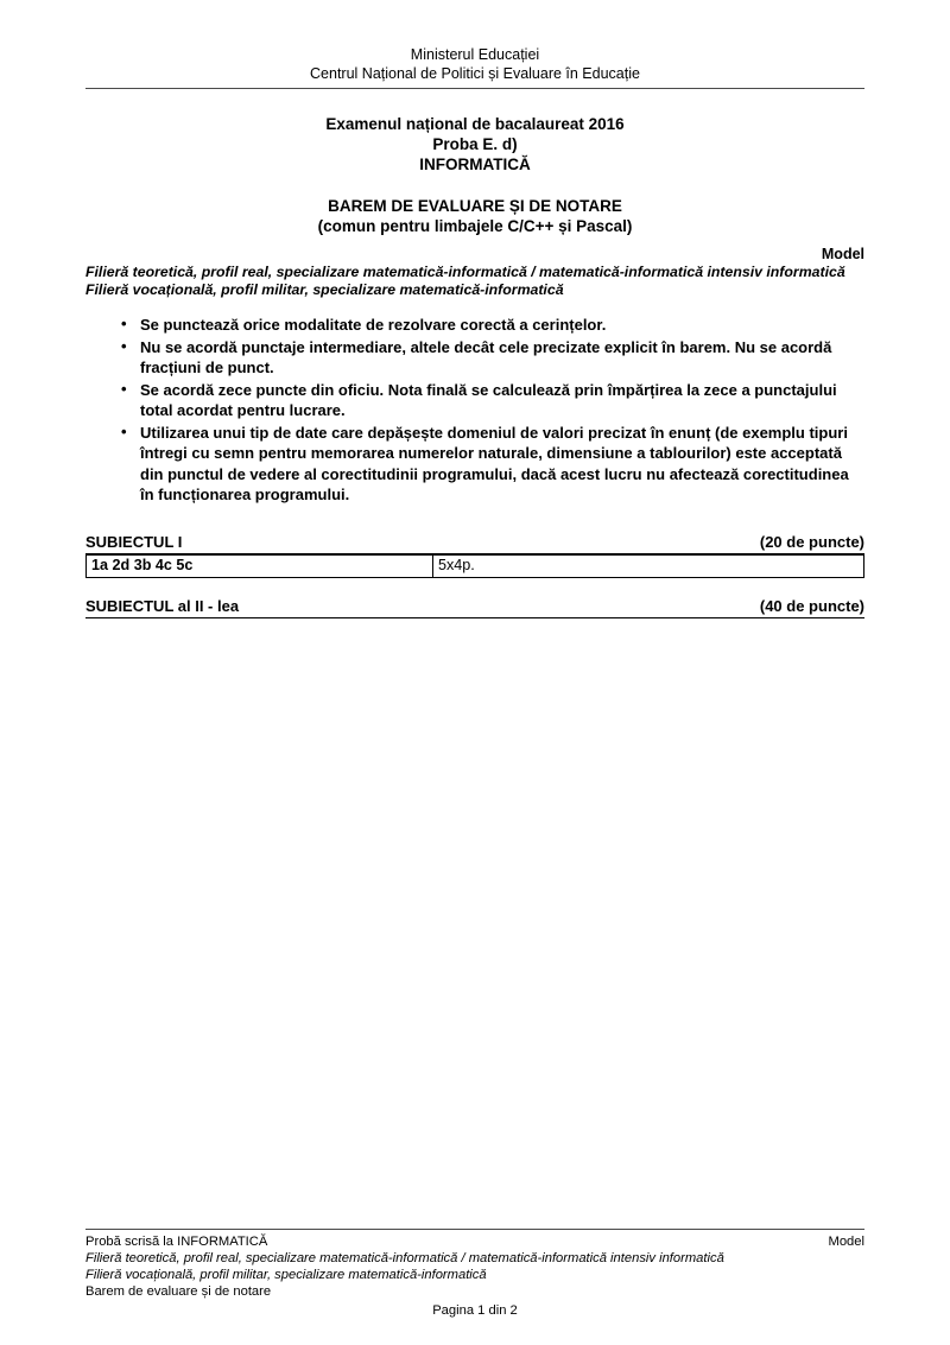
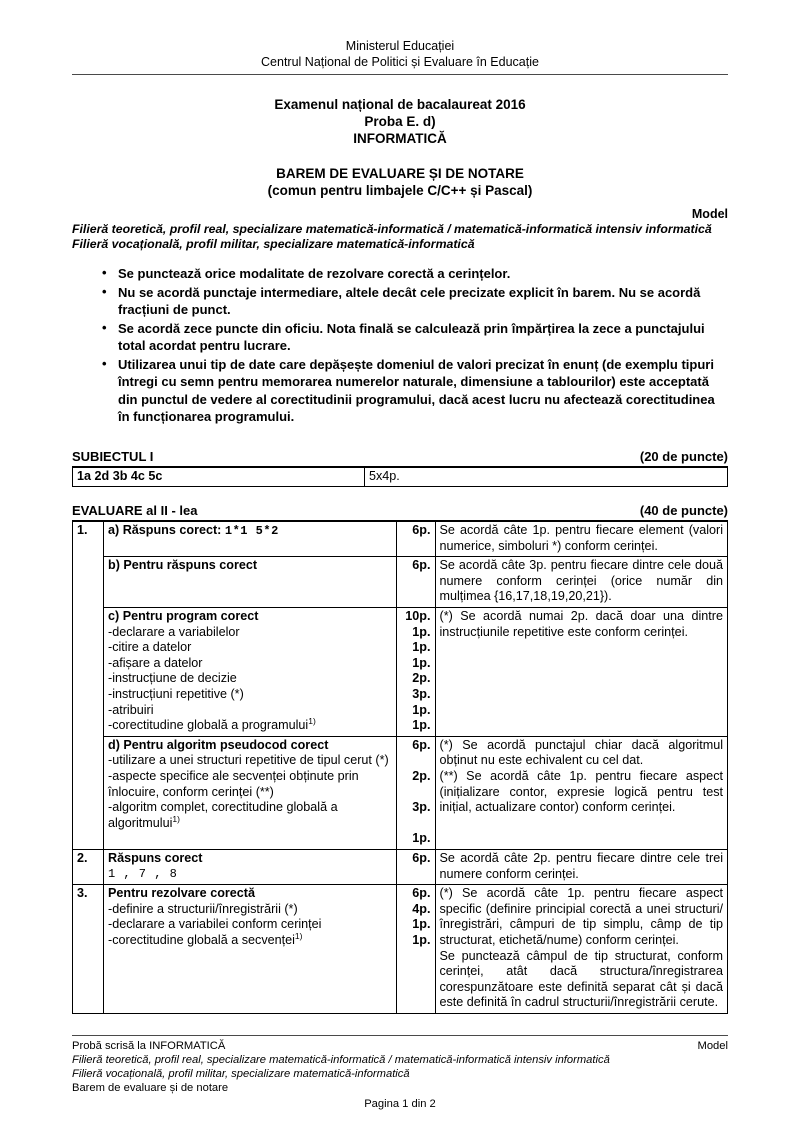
  Ministerul Educației
  Centrul Național de Politici și Evaluare în Educație
  Examenul național de bacalaureat 2016
  Proba E. d)
  INFORMATICĂ
  BAREM DE EVALUARE ȘI DE NOTARE
  (comun pentru limbajele C/C++ și Pascal)
  Model
  Filieră teoretică, profil real, specializare matematică-informatică / matematică-informatică intensiv informatică
  Filieră vocațională, profil militar, specializare matematică-informatică
  Se punctează orice modalitate de rezolvare corectă a cerințelor.
  Nu se acordă punctaje intermediare, altele decât cele precizate explicit în barem. Nu se acordă fracțiuni de punct.
  Se acordă zece puncte din oficiu. Nota finală se calculează prin împărțirea la zece a punctajului total acordat pentru lucrare.
  Utilizarea unui tip de date care depășește domeniul de valori precizat în enunț (de exemplu tipuri întregi cu semn pentru memorarea numerelor naturale, dimensiune a tablourilor) este acceptată din punctul de vedere al corectitudinii programului, dacă acest lucru nu afectează corectitudinea în funcționarea programului.
  SUBIECTUL I
  (20 de puncte)
  1a 2d 3b 4c 5c	5x4p.
- SUBIECTUL al II - lea
+ EVALUARE al II - lea
  (40 de puncte)
+ 1.	a) Răspuns corect: 1*1 5*2	6p.	Se acordă câte 1p. pentru fiecare element (valori numerice, simboluri *) conform cerinței.
+ 	b) Pentru răspuns corect	6p.	Se acordă câte 3p. pentru fiecare dintre cele două numere conform cerinței (orice număr din mulțimea {16,17,18,19,20,21}).
+ 	c) Pentru program corect -declarare a variabilelor -citire a datelor -afișare a datelor -instrucțiune de decizie -instrucțiuni repetitive (*) -atribuiri -corectitudine globală a programului1)	10p. 1p. 1p. 1p. 2p. 3p. 1p. 1p.	(*) Se acordă numai 2p. dacă doar una dintre instrucțiunile repetitive este conform cerinței.
+ 	d) Pentru algoritm pseudocod corect -utilizare a unei structuri repetitive de tipul cerut (*) -aspecte specifice ale secvenței obținute prin înlocuire, conform cerinței (**) -algoritm complet, corectitudine globală a algoritmului1)	6p. 2p. 3p. 1p.	(*) Se acordă punctajul chiar dacă algoritmul obținut nu este echivalent cu cel dat. (**) Se acordă câte 1p. pentru fiecare aspect (inițializare contor, expresie logică pentru test inițial, actualizare contor) conform cerinței.
+ 2.	Răspuns corect 1 , 7 , 8	6p.	Se acordă câte 2p. pentru fiecare dintre cele trei numere conform cerinței.
+ 3.	Pentru rezolvare corectă -definire a structurii/înregistrării (*) -declarare a variabilei conform cerinței -corectitudine globală a secvenței1)	6p. 4p. 1p. 1p.	(*) Se acordă câte 1p. pentru fiecare aspect specific (definire principial corectă a unei structuri/înregistrări, câmpuri de tip simplu, câmp de tip structurat, etichetă/nume) conform cerinței. Se punctează câmpul de tip structurat, conform cerinței, atât dacă structura/înregistrarea corespunzătoare este definită separat cât și dacă este definită în cadrul structurii/înregistrării cerute.
  Probă scrisă la INFORMATICĂ
  Model
  Filieră teoretică, profil real, specializare matematică-informatică / matematică-informatică intensiv informatică
  Filieră vocațională, profil militar, specializare matematică-informatică
  Barem de evaluare și de notare
  Pagina 1 din 2
